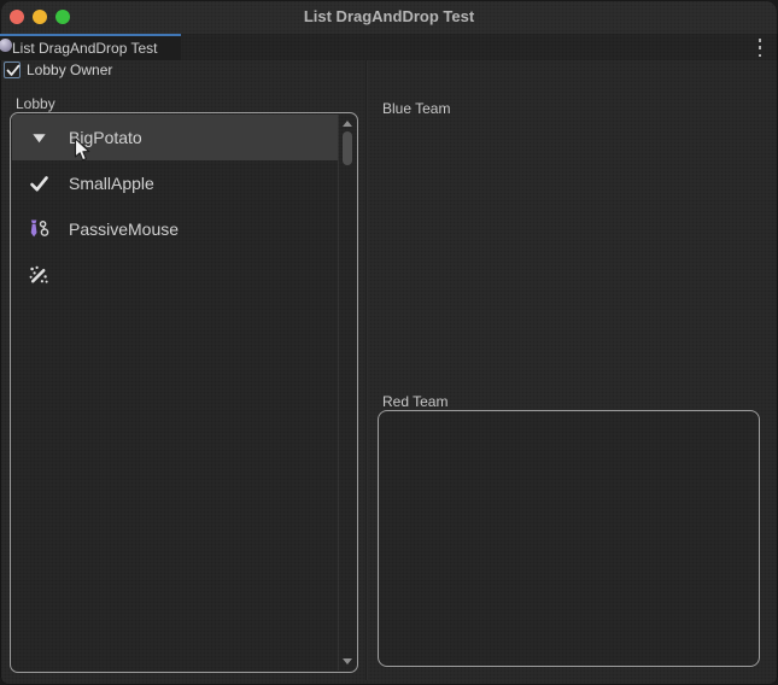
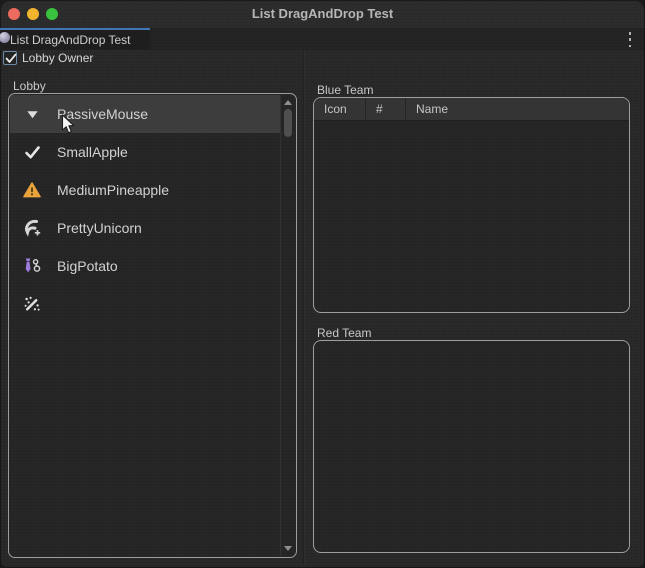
  List DragAndDrop Test
  List DragAndDrop Test
  Lobby Owner
  Lobby
- BigPotato
+ PassiveMouse
  SmallApple
+ MediumPineapple
+ PrettyUnicorn
- PassiveMouse
+ BigPotato
  Blue Team
+ Icon
+ #
+ Name
  Red Team
